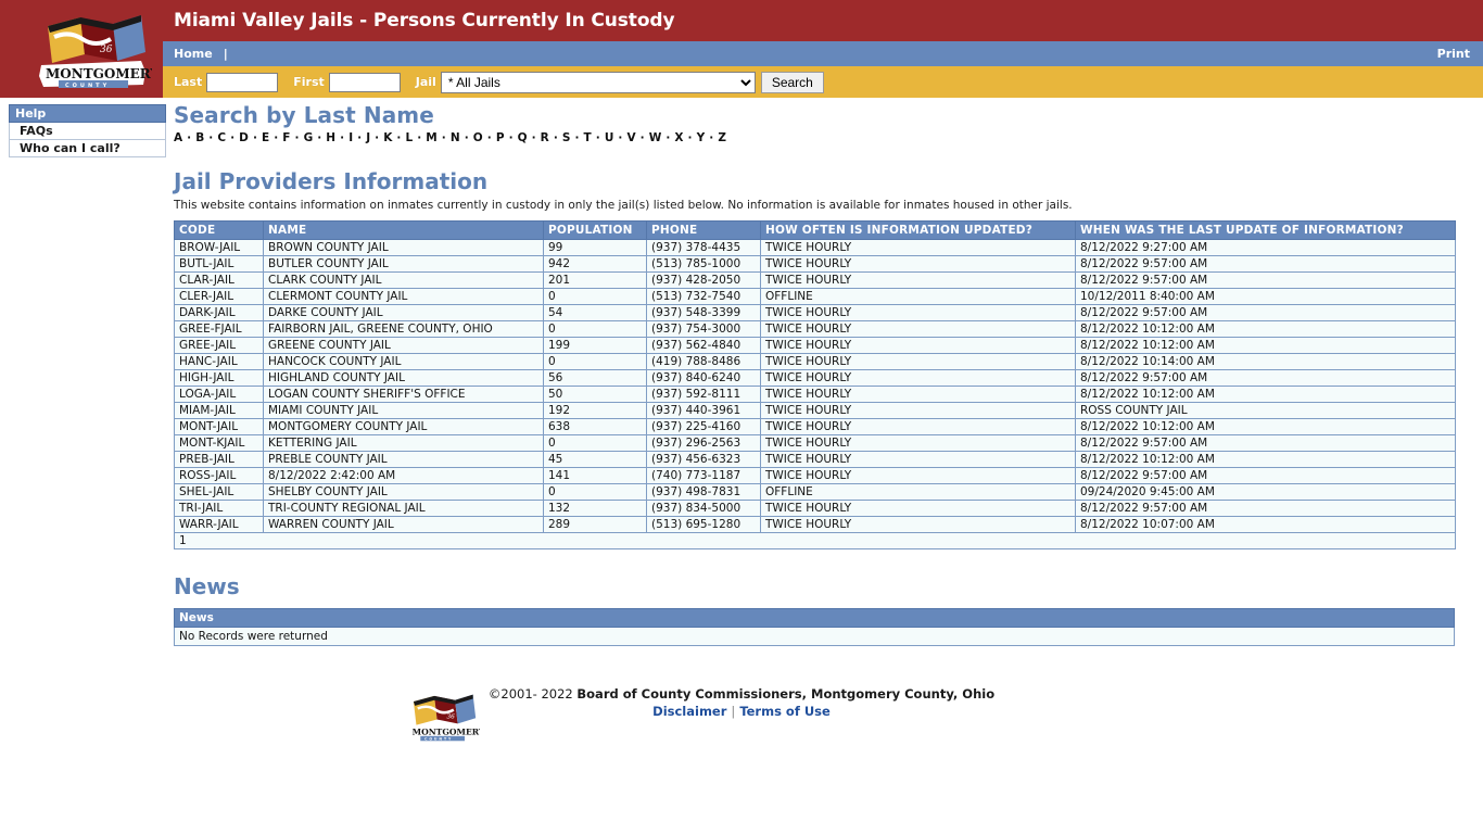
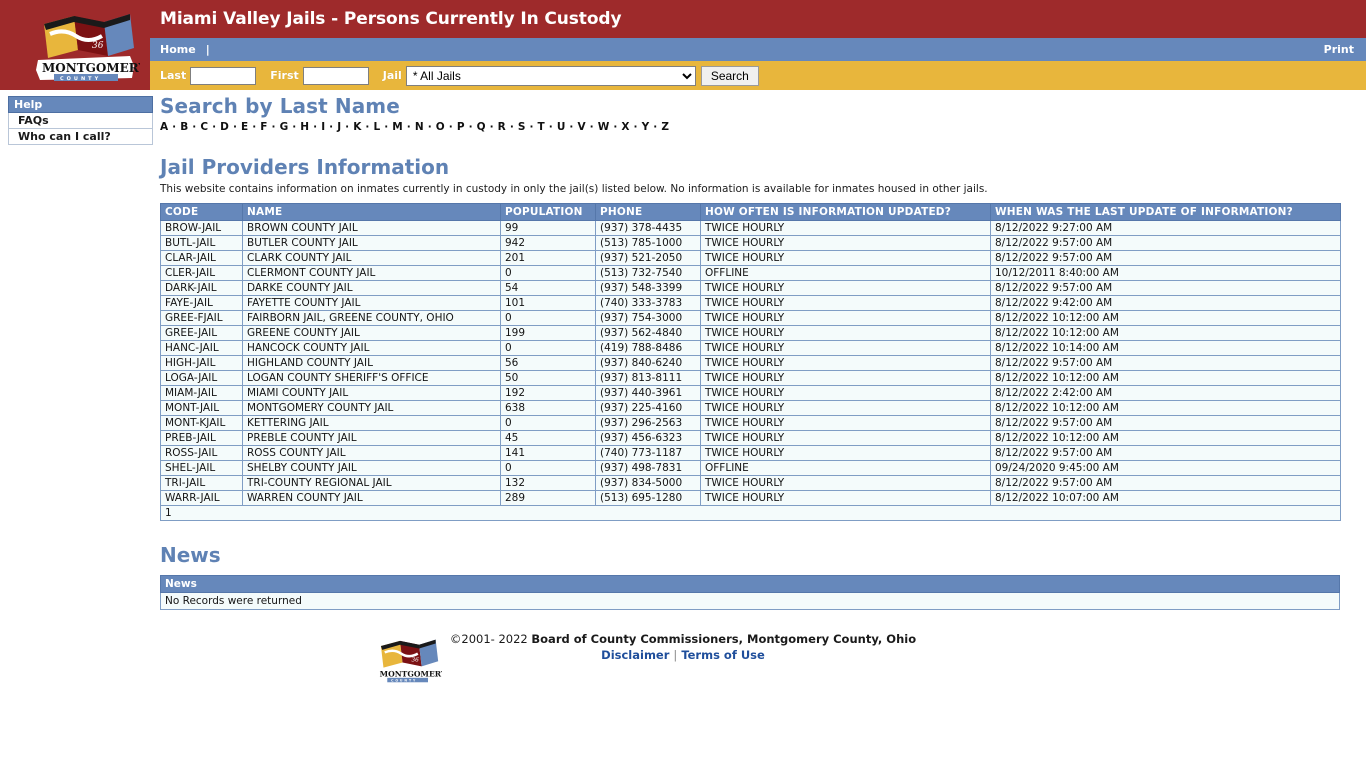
  36
  MONTGOMER
  Miami Valley Jails - Persons Currently In Custody
  Home
  |
  Print
  Last
  First
  Jail
  * All Jails
  Search
  Help
  FAQs
  Who can I call?
  Search by Last Name
  A · B · C · D · E · F · G · H · I · J · K · L · M · N · O · P · Q · R · S · T · U · V · W · X · Y · Z
  Jail Providers Information
  This website contains information on inmates currently in custody in only the jail(s) listed below. No information is available for inmates housed in other jails.
  CODE	NAME	POPULATION	PHONE	HOW OFTEN IS INFORMATION UPDATED?	WHEN WAS THE LAST UPDATE OF INFORMATION?
  BROW-JAIL	BROWN COUNTY JAIL	99	(937) 378-4435	TWICE HOURLY	8/12/2022 9:27:00 AM
  BUTL-JAIL	BUTLER COUNTY JAIL	942	(513) 785-1000	TWICE HOURLY	8/12/2022 9:57:00 AM
- CLAR-JAIL	CLARK COUNTY JAIL	201	(937) 428-2050	TWICE HOURLY	8/12/2022 9:57:00 AM
+ CLAR-JAIL	CLARK COUNTY JAIL	201	(937) 521-2050	TWICE HOURLY	8/12/2022 9:57:00 AM
  CLER-JAIL	CLERMONT COUNTY JAIL	0	(513) 732-7540	OFFLINE	10/12/2011 8:40:00 AM
  DARK-JAIL	DARKE COUNTY JAIL	54	(937) 548-3399	TWICE HOURLY	8/12/2022 9:57:00 AM
+ FAYE-JAIL	FAYETTE COUNTY JAIL	101	(740) 333-3783	TWICE HOURLY	8/12/2022 9:42:00 AM
  GREE-FJAIL	FAIRBORN JAIL, GREENE COUNTY, OHIO	0	(937) 754-3000	TWICE HOURLY	8/12/2022 10:12:00 AM
  GREE-JAIL	GREENE COUNTY JAIL	199	(937) 562-4840	TWICE HOURLY	8/12/2022 10:12:00 AM
  HANC-JAIL	HANCOCK COUNTY JAIL	0	(419) 788-8486	TWICE HOURLY	8/12/2022 10:14:00 AM
  HIGH-JAIL	HIGHLAND COUNTY JAIL	56	(937) 840-6240	TWICE HOURLY	8/12/2022 9:57:00 AM
- LOGA-JAIL	LOGAN COUNTY SHERIFF'S OFFICE	50	(937) 592-8111	TWICE HOURLY	8/12/2022 10:12:00 AM
+ LOGA-JAIL	LOGAN COUNTY SHERIFF'S OFFICE	50	(937) 813-8111	TWICE HOURLY	8/12/2022 10:12:00 AM
- MIAM-JAIL	MIAMI COUNTY JAIL	192	(937) 440-3961	TWICE HOURLY	ROSS COUNTY JAIL
+ MIAM-JAIL	MIAMI COUNTY JAIL	192	(937) 440-3961	TWICE HOURLY	8/12/2022 2:42:00 AM
  MONT-JAIL	MONTGOMERY COUNTY JAIL	638	(937) 225-4160	TWICE HOURLY	8/12/2022 10:12:00 AM
  MONT-KJAIL	KETTERING JAIL	0	(937) 296-2563	TWICE HOURLY	8/12/2022 9:57:00 AM
  PREB-JAIL	PREBLE COUNTY JAIL	45	(937) 456-6323	TWICE HOURLY	8/12/2022 10:12:00 AM
- ROSS-JAIL	8/12/2022 2:42:00 AM	141	(740) 773-1187	TWICE HOURLY	8/12/2022 9:57:00 AM
+ ROSS-JAIL	ROSS COUNTY JAIL	141	(740) 773-1187	TWICE HOURLY	8/12/2022 9:57:00 AM
  SHEL-JAIL	SHELBY COUNTY JAIL	0	(937) 498-7831	OFFLINE	09/24/2020 9:45:00 AM
  TRI-JAIL	TRI-COUNTY REGIONAL JAIL	132	(937) 834-5000	TWICE HOURLY	8/12/2022 9:57:00 AM
  WARR-JAIL	WARREN COUNTY JAIL	289	(513) 695-1280	TWICE HOURLY	8/12/2022 10:07:00 AM
  1
  News
  News
  No Records were returned
  MONTGOMER
  ©2001- 2022 Board of County Commissioners, Montgomery County, Ohio
  Disclaimer | Terms of Use
